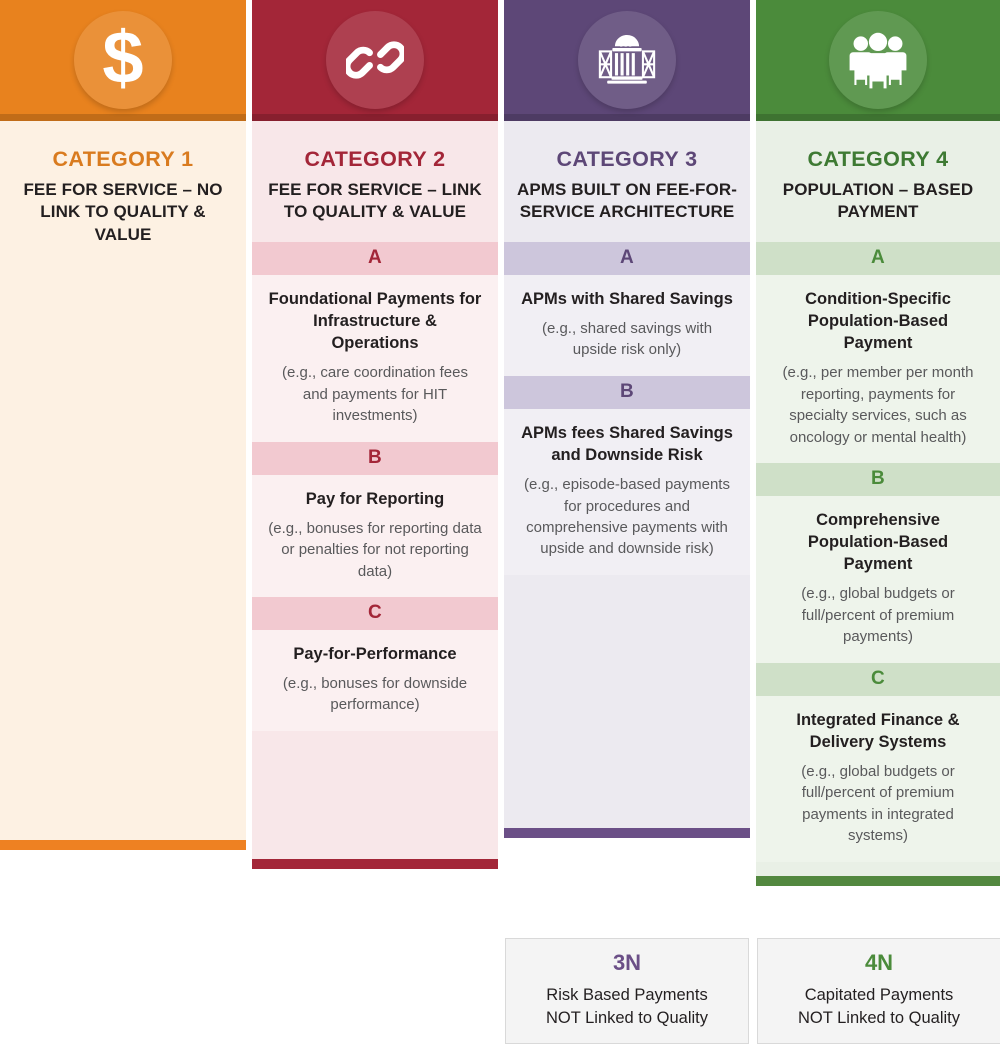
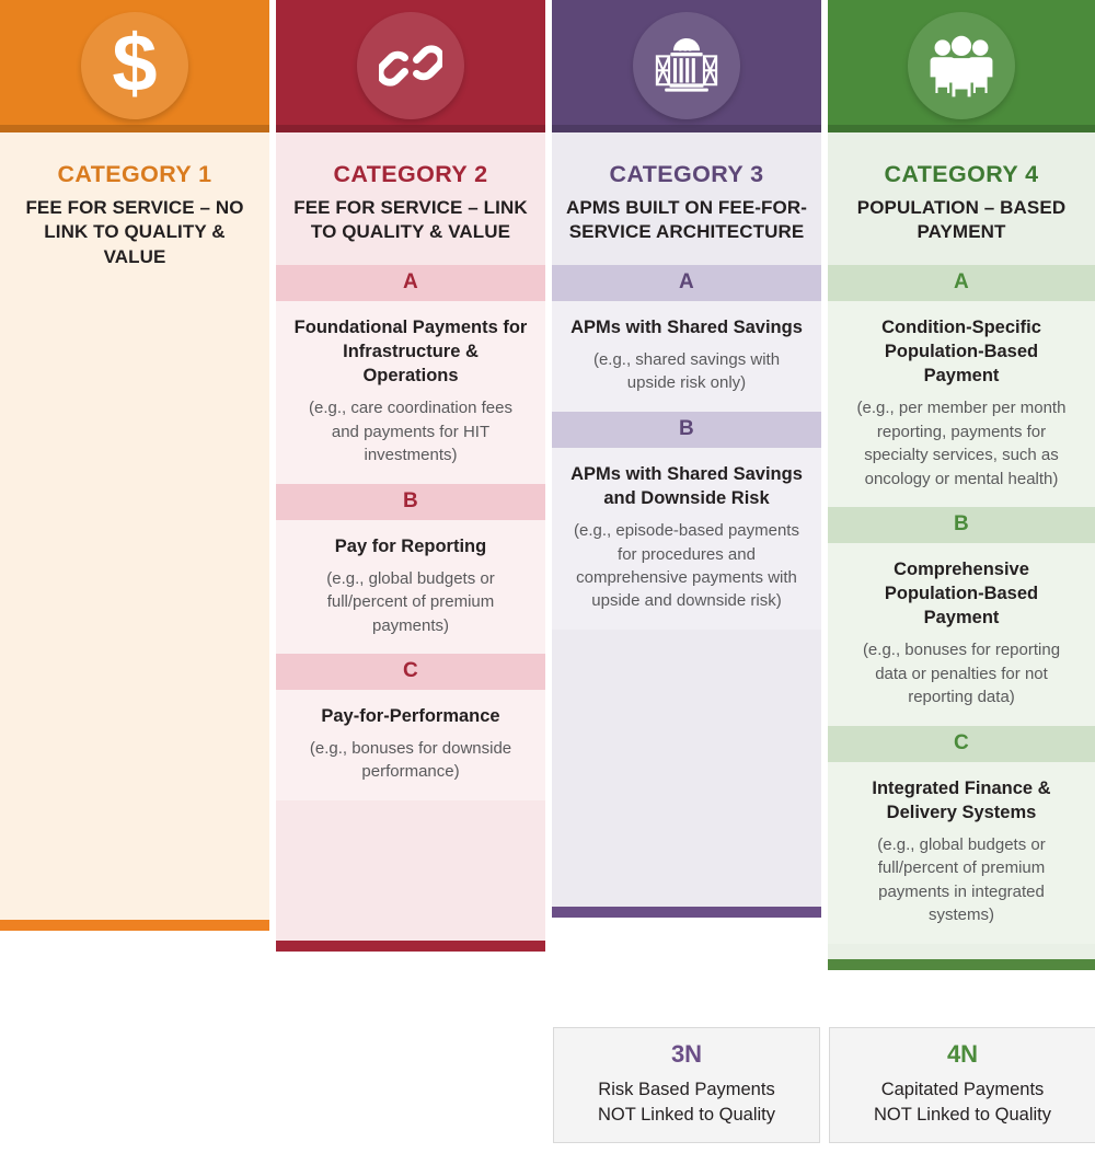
  $
  CATEGORY 1
  FEE FOR SERVICE – NO LINK TO QUALITY & VALUE
  CATEGORY 2
  FEE FOR SERVICE – LINK TO QUALITY & VALUE
  A
  Foundational Payments for Infrastructure & Operations
  (e.g., care coordination fees and payments for HIT investments)
  B
  Pay for Reporting
- (e.g., bonuses for reporting data or penalties for not reporting data)
+ (e.g., global budgets or full/percent of premium payments)
  C
  Pay-for-Performance
  (e.g., bonuses for downside performance)
  CATEGORY 3
  APMS BUILT ON FEE-FOR-SERVICE ARCHITECTURE
  A
  APMs with Shared Savings
  (e.g., shared savings with upside risk only)
  B
- APMs fees Shared Savings and Downside Risk
+ APMs with Shared Savings and Downside Risk
  (e.g., episode-based payments for procedures and comprehensive payments with upside and downside risk)
  CATEGORY 4
  POPULATION – BASED PAYMENT
  A
  Condition-Specific Population-Based Payment
  (e.g., per member per month reporting, payments for specialty services, such as oncology or mental health)
  B
  Comprehensive Population-Based Payment
- (e.g., global budgets or full/percent of premium payments)
+ (e.g., bonuses for reporting data or penalties for not reporting data)
  C
  Integrated Finance & Delivery Systems
  (e.g., global budgets or full/percent of premium payments in integrated systems)
  3N
  Risk Based Payments
  NOT Linked to Quality
  4N
  Capitated Payments
  NOT Linked to Quality
